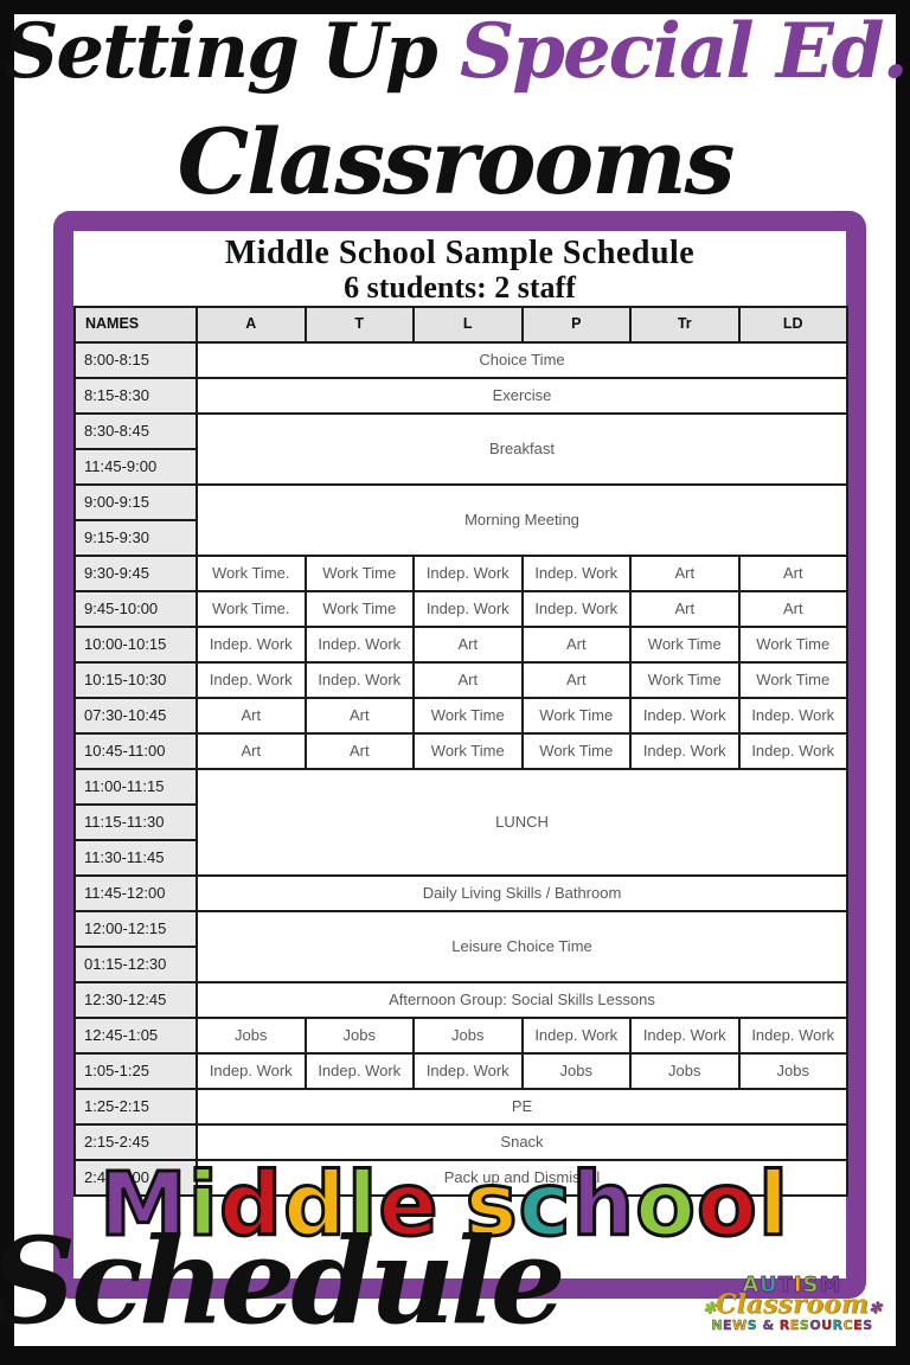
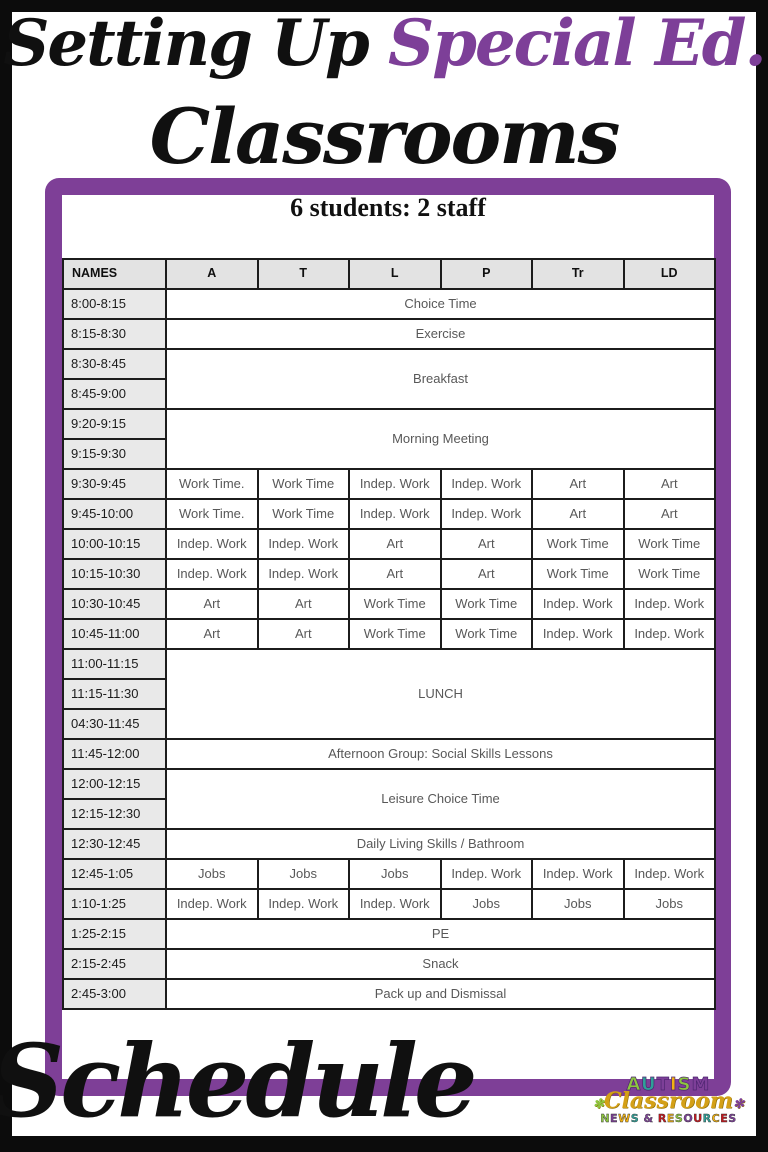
  Setting Up Special Ed.
  Classrooms
- Middle School Sample Schedule
  6 students: 2 staff
  NAMES	A	T	L	P	Tr	LD
  8:00-8:15	Choice Time
  8:15-8:30	Exercise
  8:30-8:45	Breakfast
- 11:45-9:00
+ 8:45-9:00
- 9:00-9:15	Morning Meeting
+ 9:20-9:15	Morning Meeting
  9:15-9:30
  9:30-9:45	Work Time.	Work Time	Indep. Work	Indep. Work	Art	Art
  9:45-10:00	Work Time.	Work Time	Indep. Work	Indep. Work	Art	Art
  10:00-10:15	Indep. Work	Indep. Work	Art	Art	Work Time	Work Time
  10:15-10:30	Indep. Work	Indep. Work	Art	Art	Work Time	Work Time
- 07:30-10:45	Art	Art	Work Time	Work Time	Indep. Work	Indep. Work
+ 10:30-10:45	Art	Art	Work Time	Work Time	Indep. Work	Indep. Work
  10:45-11:00	Art	Art	Work Time	Work Time	Indep. Work	Indep. Work
  11:00-11:15	LUNCH
  11:15-11:30
- 11:30-11:45
+ 04:30-11:45
- 11:45-12:00	Daily Living Skills / Bathroom
+ 11:45-12:00	Afternoon Group: Social Skills Lessons
  12:00-12:15	Leisure Choice Time
- 01:15-12:30
+ 12:15-12:30
- 12:30-12:45	Afternoon Group: Social Skills Lessons
+ 12:30-12:45	Daily Living Skills / Bathroom
  12:45-1:05	Jobs	Jobs	Jobs	Indep. Work	Indep. Work	Indep. Work
- 1:05-1:25	Indep. Work	Indep. Work	Indep. Work	Jobs	Jobs	Jobs
+ 1:10-1:25	Indep. Work	Indep. Work	Indep. Work	Jobs	Jobs	Jobs
  1:25-2:15	PE
  2:15-2:45	Snack
  2:45-3:00	Pack up and Dismissal
- Middle school
  Schedule
  AUTISM
  ✻Classroom✻
  NEWS & RESOURCES
